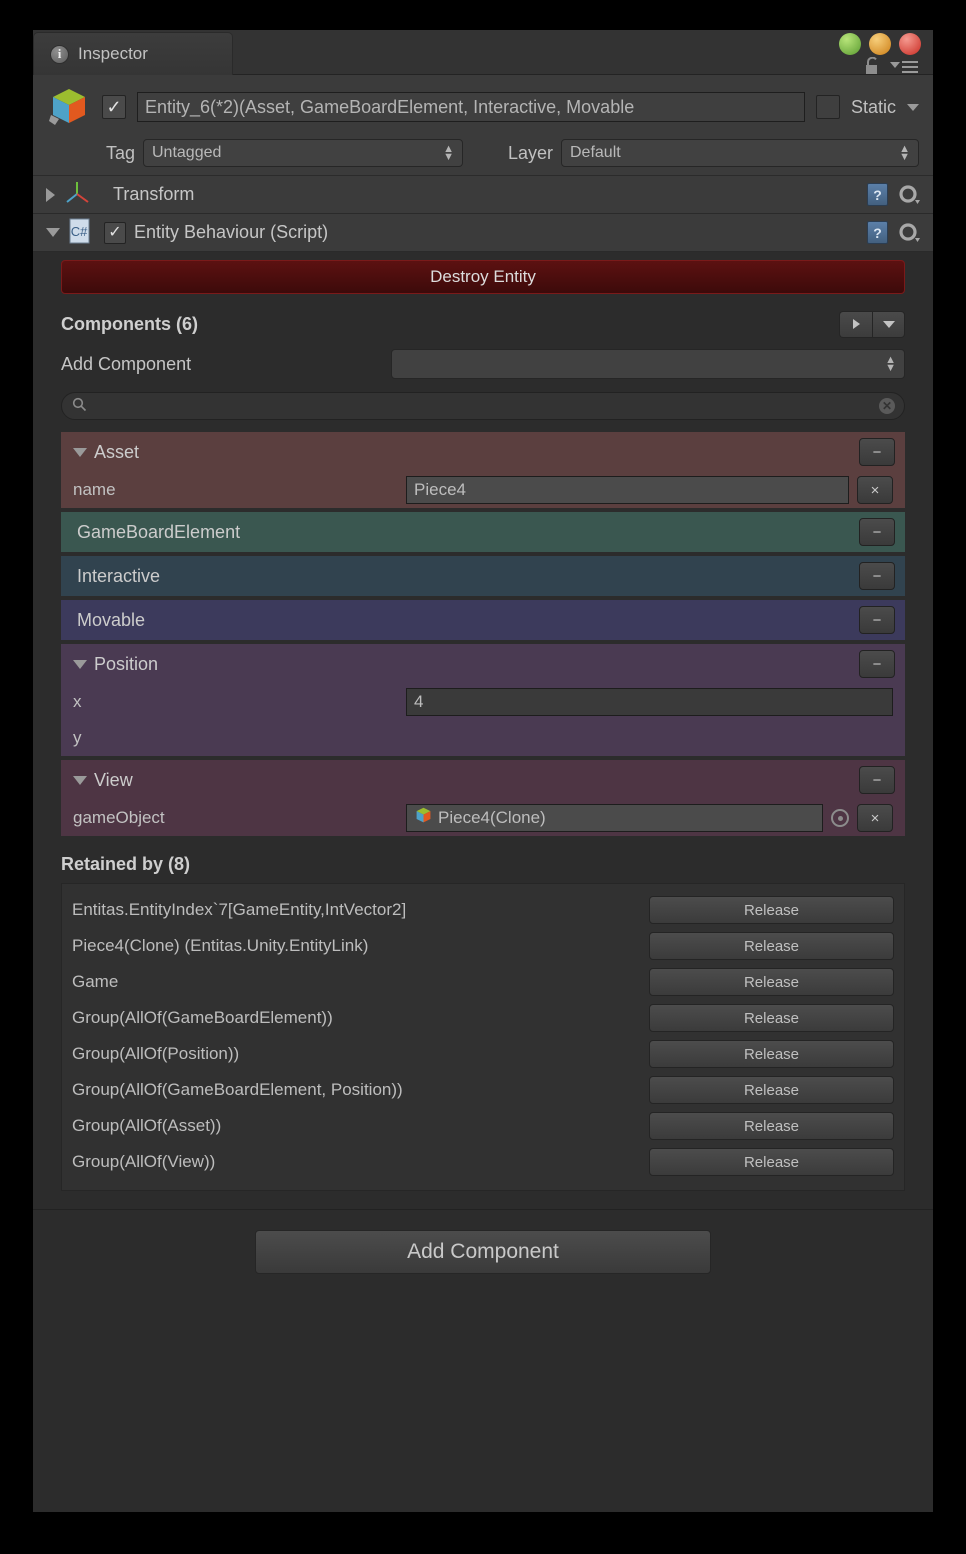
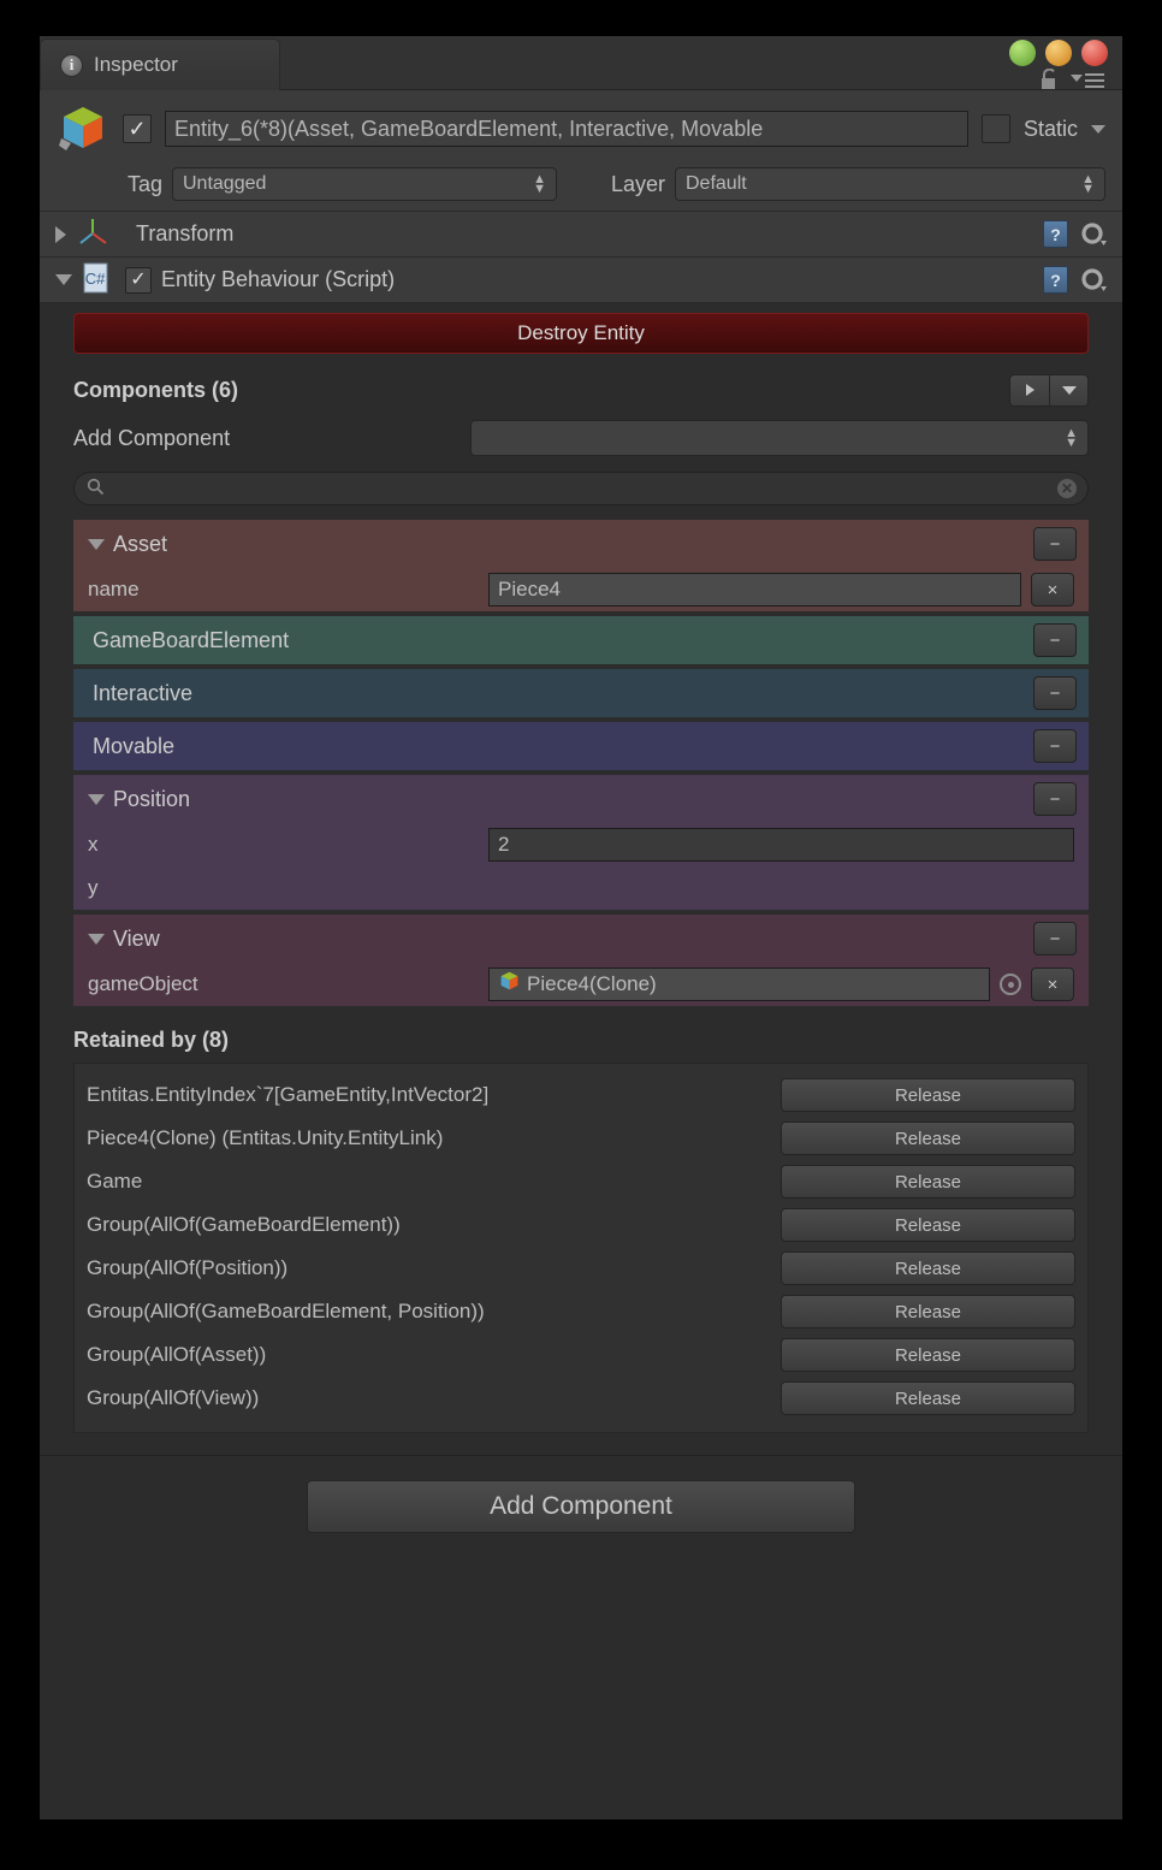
  i
  Inspector
  ✓
- Entity_6(*2)(Asset, GameBoardElement, Interactive, Movable
+ Entity_6(*8)(Asset, GameBoardElement, Interactive, Movable
  Static
  Tag
  Untagged
  ▲
  ▼
  Layer
  Default
  ▲
  ▼
  Transform
  ?
  C#
  ✓
  Entity Behaviour (Script)
  ?
  Destroy Entity
  Components (6)
  Add Component
  ▲
  ▼
  ✕
  Asset
  −
  name
  Piece4
  ×
  GameBoardElement
  −
  Interactive
  −
  Movable
  −
  Position
  −
  x
- 4
+ 2
  y
  View
  −
  gameObject
  Piece4(Clone)
  ×
  Retained by (8)
  Entitas.EntityIndex`7[GameEntity,IntVector2]
  Release
  Piece4(Clone) (Entitas.Unity.EntityLink)
  Release
  Game
  Release
  Group(AllOf(GameBoardElement))
  Release
  Group(AllOf(Position))
  Release
  Group(AllOf(GameBoardElement, Position))
  Release
  Group(AllOf(Asset))
  Release
  Group(AllOf(View))
  Release
  Add Component
